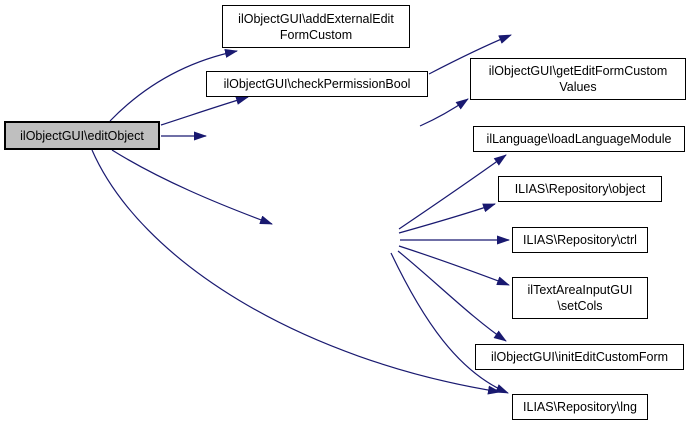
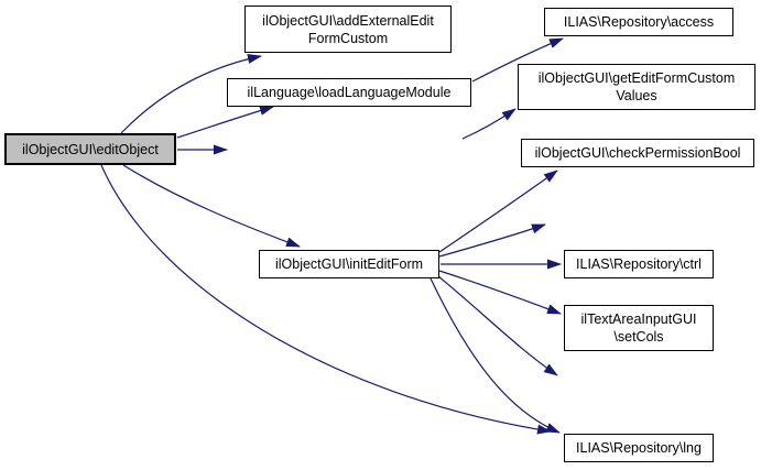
  ilObjectGUI\editObject
  ilObjectGUI\addExternalEdit
  FormCustom
- ilObjectGUI\checkPermissionBool
+ ilLanguage\loadLanguageModule
+ ilObjectGUI\initEditForm
+ ILIAS\Repository\access
  ilObjectGUI\getEditFormCustom
  Values
- ilLanguage\loadLanguageModule
+ ilObjectGUI\checkPermissionBool
- ILIAS\Repository\object
  ILIAS\Repository\ctrl
  ilTextAreaInputGUI
  \setCols
- ilObjectGUI\initEditCustomForm
  ILIAS\Repository\lng
